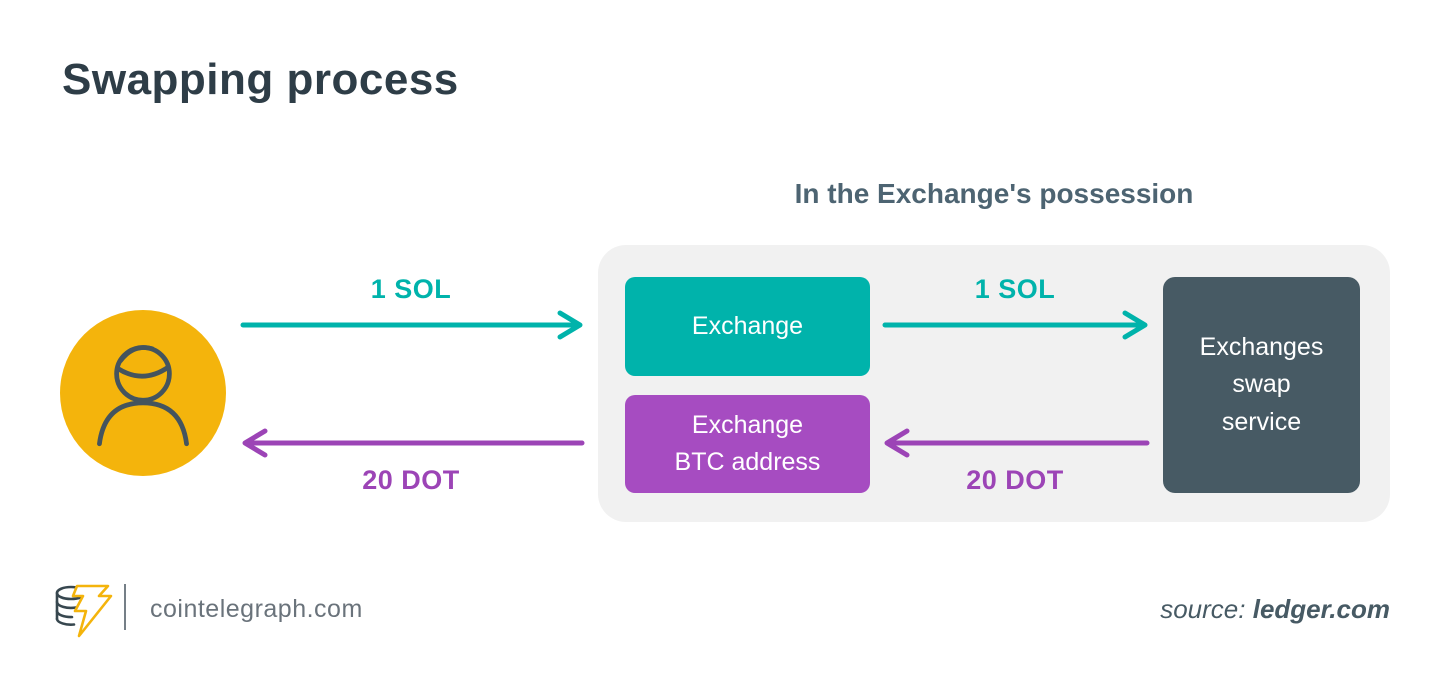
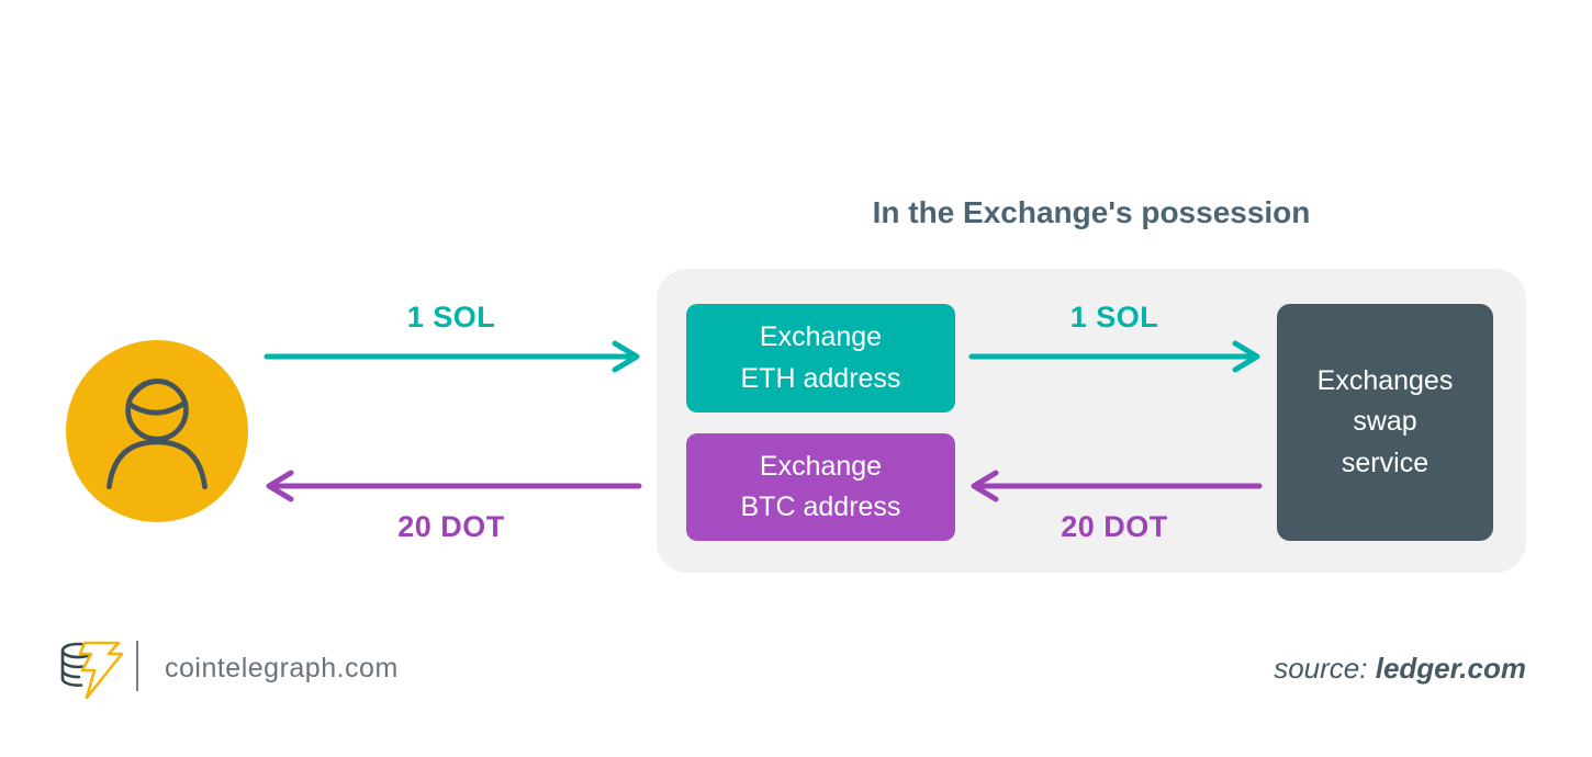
- Swapping process
  In the Exchange's possession
  1 SOL
  Exchange
+ ETH address
  1 SOL
  Exchanges
  swap
  service
  20 DOT
  Exchange
  BTC address
  20 DOT
  cointelegraph.com
  source: ledger.com
